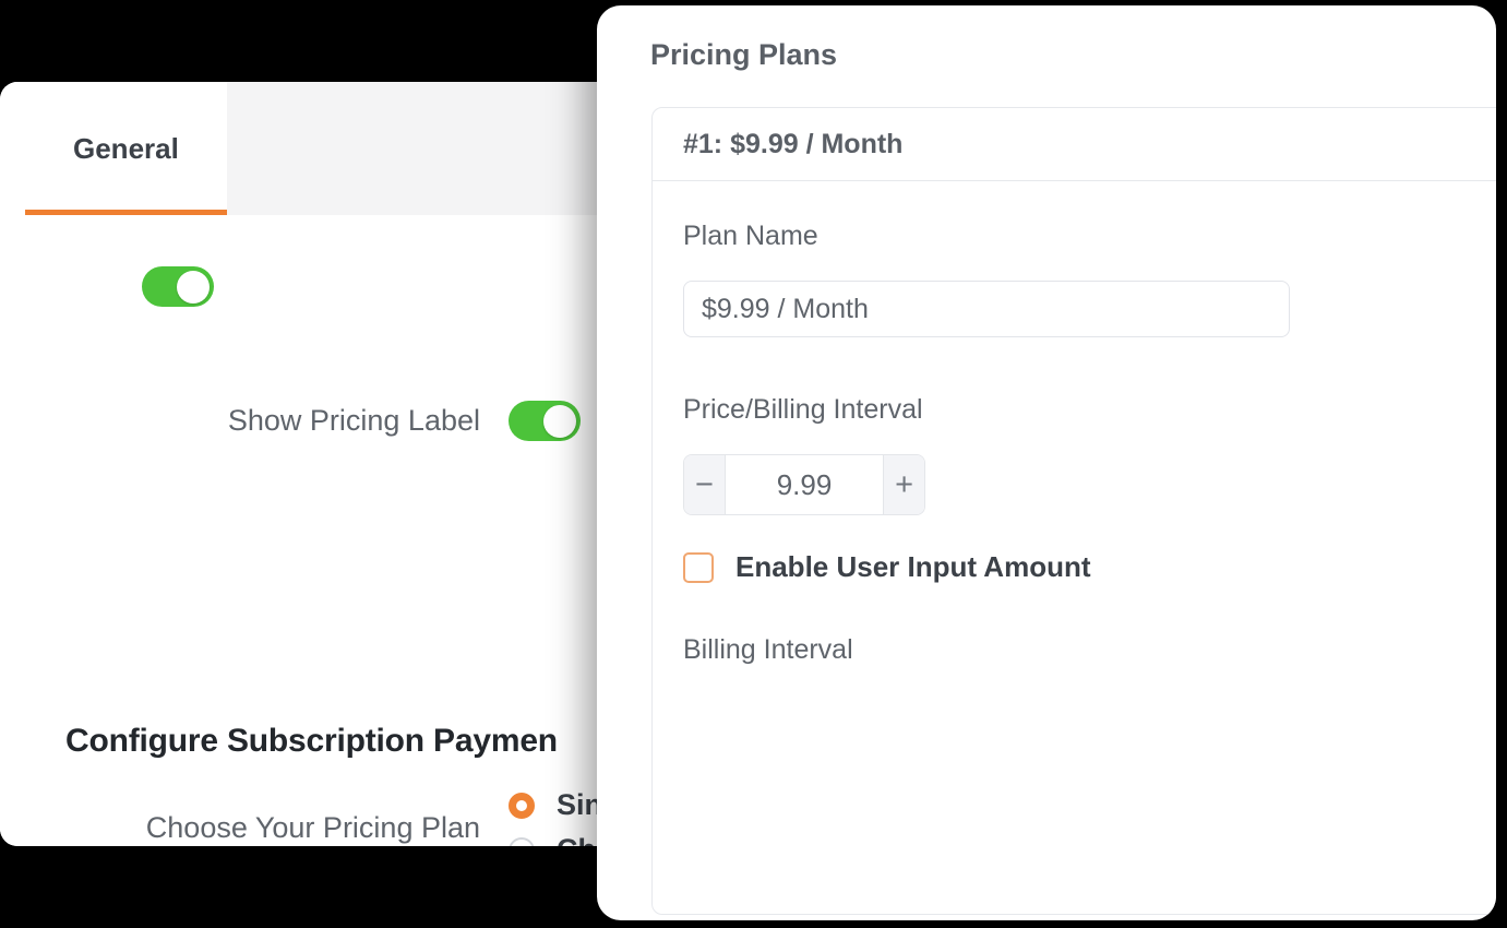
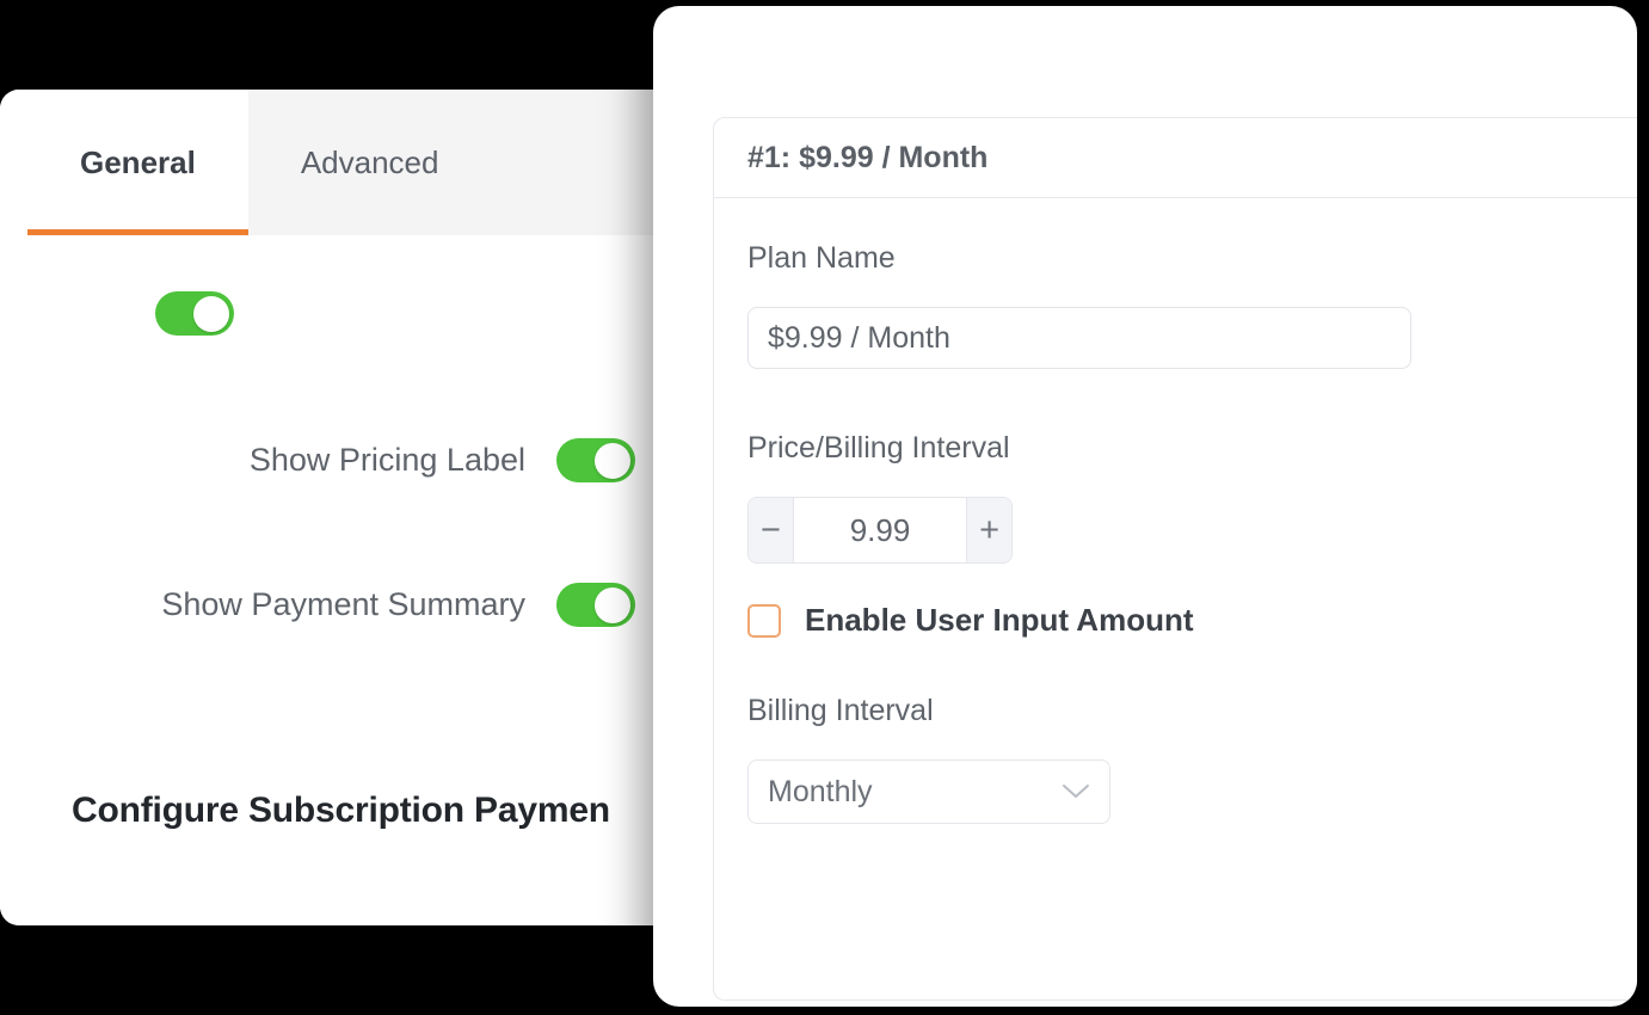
  General
+ Advanced
  Show Pricing Label
+ Show Payment Summary
  Configure Subscription Paymen
- Choose Your Pricing Plan
- Sin
- Pricing Plans
  #1: $9.99 / Month
  Plan Name
  $9.99 / Month
  Price/Billing Interval
  −
  9.99
  +
  Enable User Input Amount
  Billing Interval
+ Monthly
